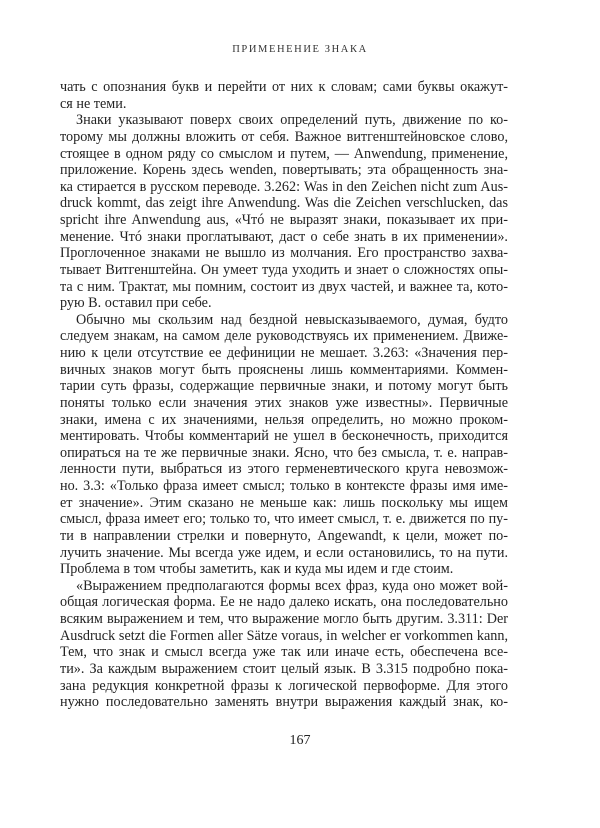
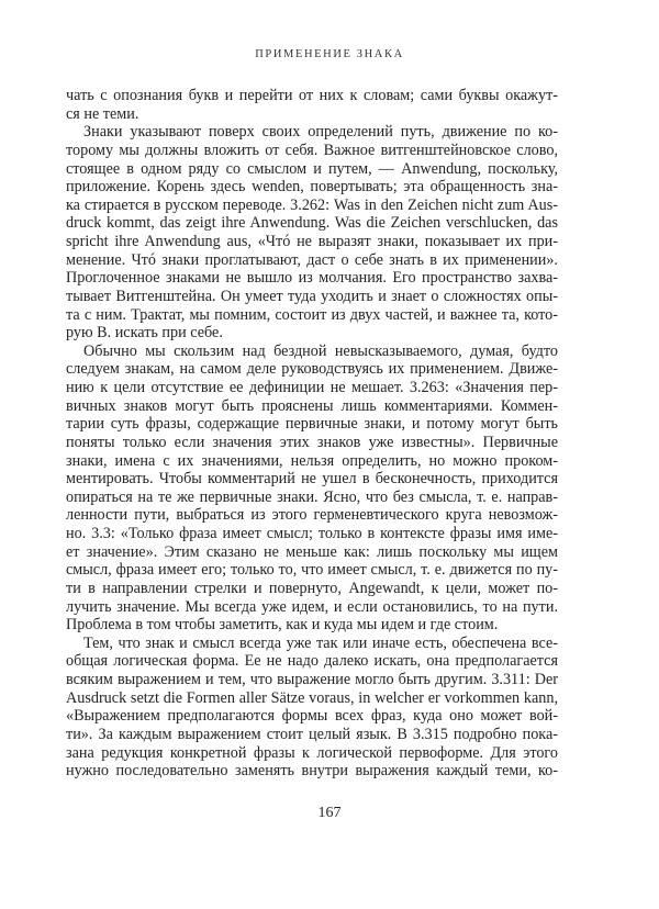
  ПРИМЕНЕНИЕ ЗНАКА
  чать с опознания букв и перейти от них к словам; сами буквы окажут-
  ся не теми.
  Знаки указывают поверх своих определений путь, движение по ко-
  торому мы должны вложить от себя. Важное витгенштейновское слово,
- стоящее в одном ряду со смыслом и путем, — Anwendung, применение,
+ стоящее в одном ряду со смыслом и путем, — Anwendung, поскольку,
  приложение. Корень здесь wenden, повертывать; эта обращенность зна-
  ка стирается в русском переводе. 3.262: Was in den Zeichen nicht zum Aus-
  druck kommt, das zeigt ihre Anwendung. Was die Zeichen verschlucken, das
  spricht ihre Anwendung aus, «Чтó не выразят знаки, показывает их при-
  менение. Чтó знаки проглатывают, даст о себе знать в их применении».
  Проглоченное знаками не вышло из молчания. Его пространство захва-
  тывает Витгенштейна. Он умеет туда уходить и знает о сложностях опы-
  та с ним. Трактат, мы помним, состоит из двух частей, и важнее та, кото-
- рую В. оставил при себе.
+ рую В. искать при себе.
  Обычно мы скользим над бездной невысказываемого, думая, будто
  следуем знакам, на самом деле руководствуясь их применением. Движе-
  нию к цели отсутствие ее дефиниции не мешает. 3.263: «Значения пер-
  вичных знаков могут быть прояснены лишь комментариями. Коммен-
  тарии суть фразы, содержащие первичные знаки, и потому могут быть
  поняты только если значения этих знаков уже известны». Первичные
  знаки, имена с их значениями, нельзя определить, но можно проком-
  ментировать. Чтобы комментарий не ушел в бесконечность, приходится
  опираться на те же первичные знаки. Ясно, что без смысла, т. е. направ-
  ленности пути, выбраться из этого герменевтического круга невозмож-
  но. 3.3: «Только фраза имеет смысл; только в контексте фразы имя име-
  ет значение». Этим сказано не меньше как: лишь поскольку мы ищем
  смысл, фраза имеет его; только то, что имеет смысл, т. е. движется по пу-
  ти в направлении стрелки и повернуто, Angewandt, к цели, может по-
  лучить значение. Мы всегда уже идем, и если остановились, то на пути.
  Проблема в том чтобы заметить, как и куда мы идем и где стоим.
- «Выражением предполагаются формы всех фраз, куда оно может вой-
+ Тем, что знак и смысл всегда уже так или иначе есть, обеспечена все-
- общая логическая форма. Ее не надо далеко искать, она последовательно
+ общая логическая форма. Ее не надо далеко искать, она предполагается
  всяким выражением и тем, что выражение могло быть другим. 3.311: Der
  Ausdruck setzt die Formen aller Sätze voraus, in welcher er vorkommen kann,
- Тем, что знак и смысл всегда уже так или иначе есть, обеспечена все-
+ «Выражением предполагаются формы всех фраз, куда оно может вой-
  ти». За каждым выражением стоит целый язык. В 3.315 подробно пока-
  зана редукция конкретной фразы к логической первоформе. Для этого
- нужно последовательно заменять внутри выражения каждый знак, ко-
+ нужно последовательно заменять внутри выражения каждый теми, ко-
  167
